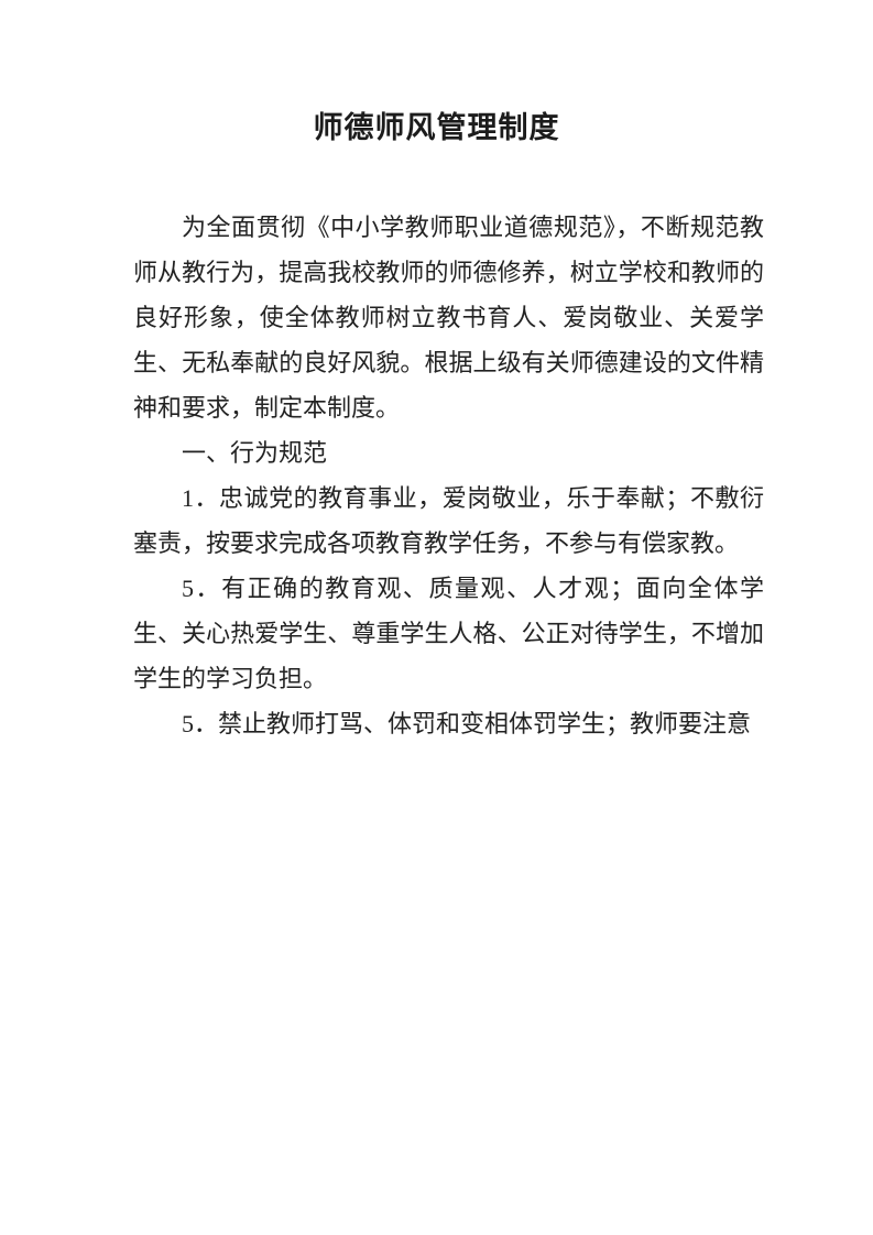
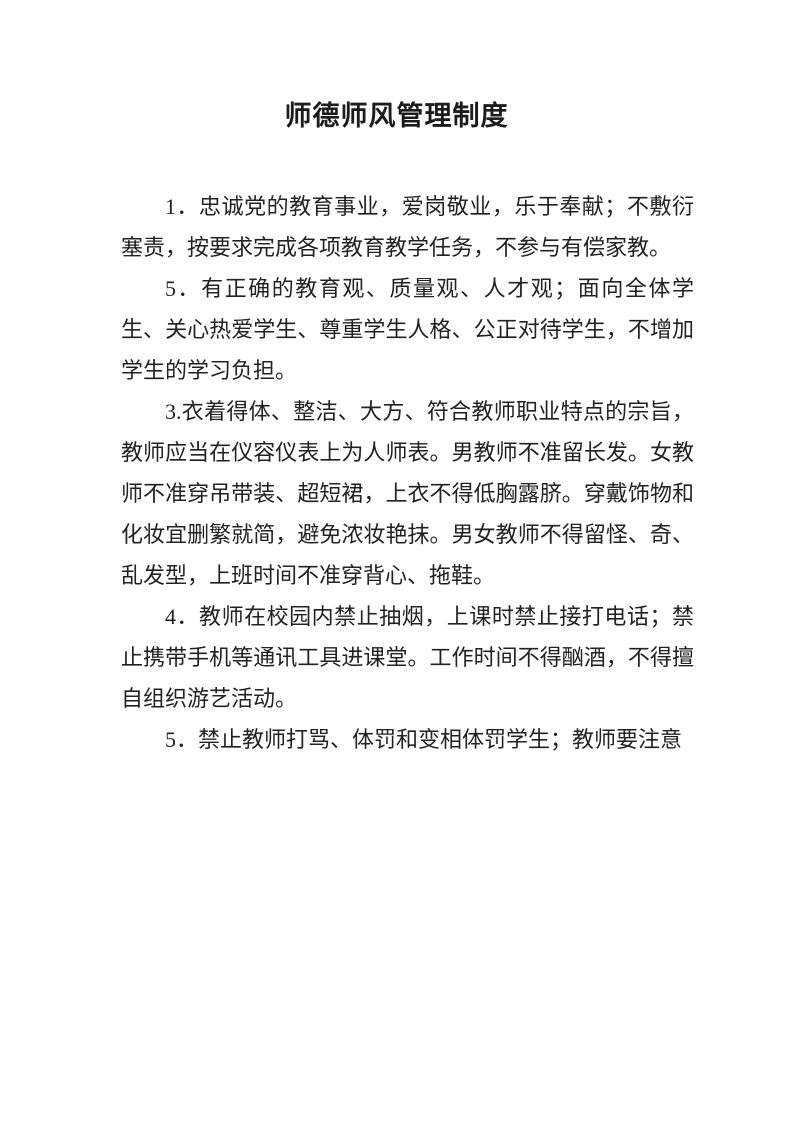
  师德师风管理制度
- 为全面贯彻《中小学教师职业道德规范》，不断规范教师从教行为，提高我校教师的师德修养，树立学校和教师的良好形象，使全体教师树立教书育人、爱岗敬业、关爱学生、无私奉献的良好风貌。根据上级有关师德建设的文件精神和要求，制定本制度。
- 一、行为规范
  1．忠诚党的教育事业，爱岗敬业，乐于奉献；不敷衍塞责，按要求完成各项教育教学任务，不参与有偿家教。
  5．有正确的教育观、质量观、人才观；面向全体学生、关心热爱学生、尊重学生人格、公正对待学生，不增加学生的学习负担。
+ 3.衣着得体、整洁、大方、符合教师职业特点的宗旨，教师应当在仪容仪表上为人师表。男教师不准留长发。女教师不准穿吊带装、超短裙，上衣不得低胸露脐。穿戴饰物和化妆宜删繁就简，避免浓妆艳抹。男女教师不得留怪、奇、乱发型，上班时间不准穿背心、拖鞋。
+ 4．教师在校园内禁止抽烟，上课时禁止接打电话；禁止携带手机等通讯工具进课堂。工作时间不得酗酒，不得擅自组织游艺活动。
  5．禁止教师打骂、体罚和变相体罚学生；教师要注意
